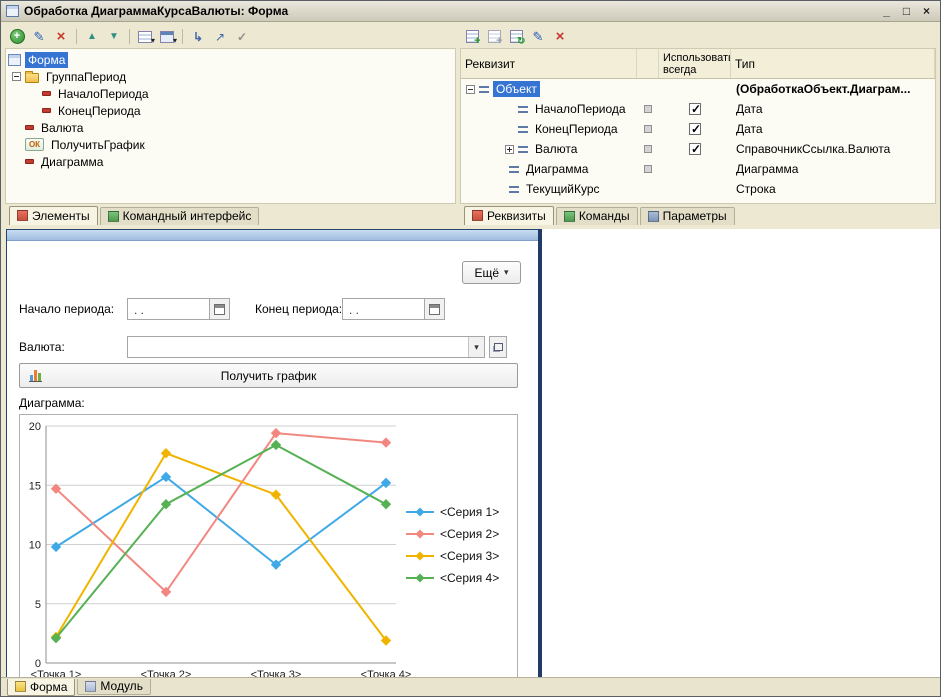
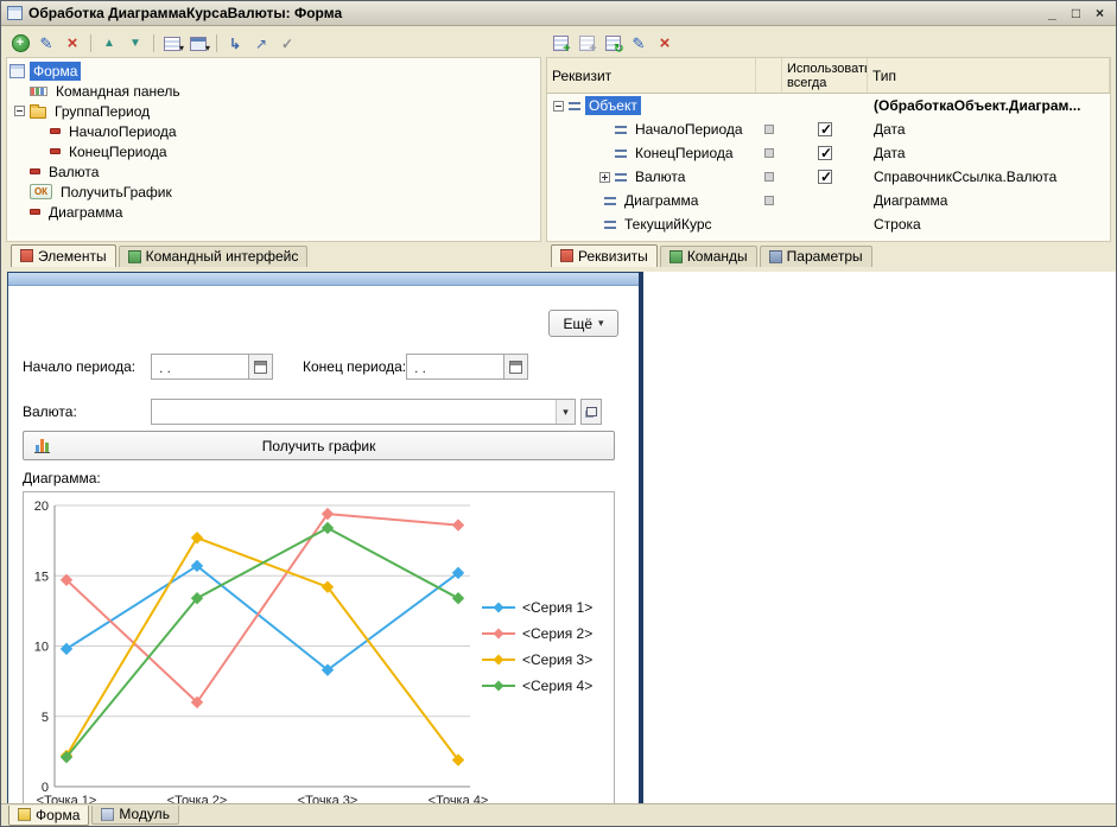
  Обработка ДиаграммаКурсаВалюты: Форма
  _
  □
  ×
  Форма
+ Командная панель
  ГруппаПериод
  НачалоПериода
  КонецПериода
  Валюта
  ПолучитьГрафик
  Диаграмма
  Элементы
  Командный интерфейс
  Реквизит
  Использоват всегда
  Тип
  Объект
  (ОбработкаОбъект.Диаграм...
  НачалоПериода
  Дата
  КонецПериода
  Дата
  Валюта
  СправочникСсылка.Валюта
  Диаграмма
  Диаграмма
  ТекущийКурс
  Строка
  Реквизиты
  Команды
  Параметры
  Ещё
  ▾
  Начало периода:
  . .
  Конец периода:
  . .
  Валюта:
  ▾
  Получить график
  Диаграмма:
  0
  5
  10
  15
  20
  <Точка 1>
  <Точка 2>
  <Точка 3>
  <Точка 4>
  <Серия 1>
  <Серия 2>
  <Серия 3>
  <Серия 4>
  Форма
  Модуль
